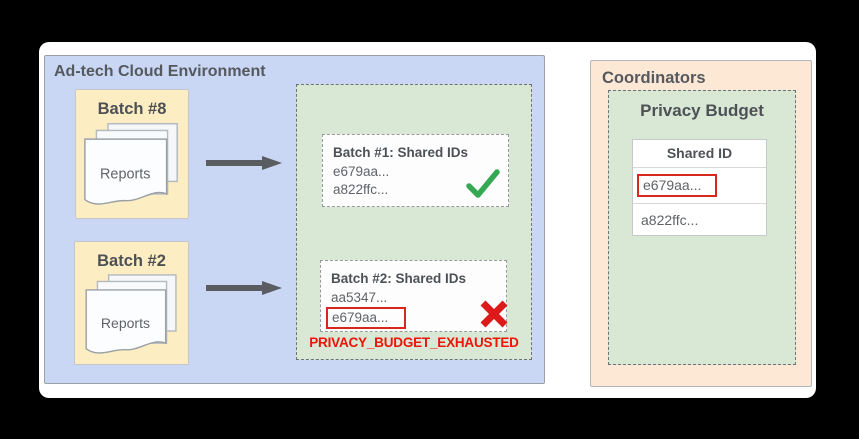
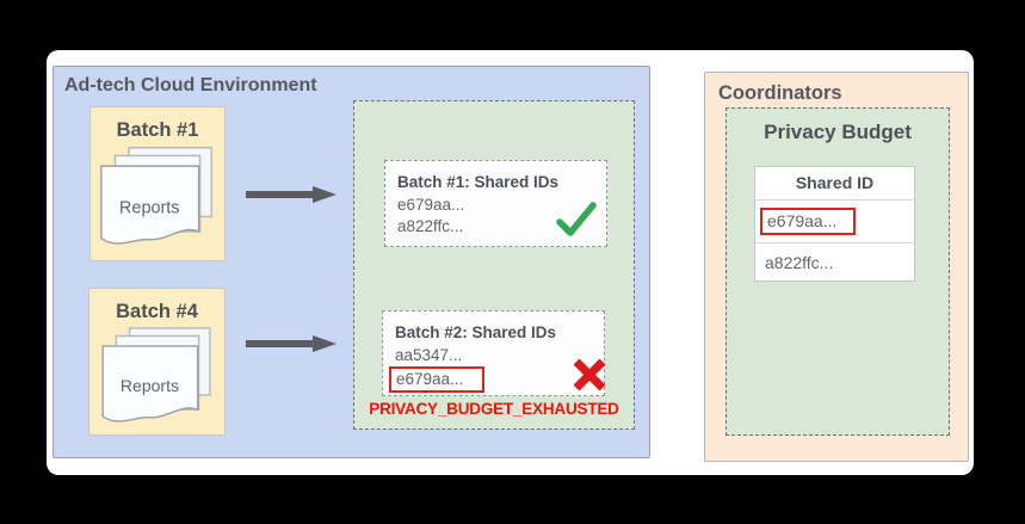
  Ad-tech Cloud Environment
- Batch #8
+ Batch #1
  Reports
- Batch #2
+ Batch #4
  Reports
  Batch #1: Shared IDs
  e679aa...
  a822ffc...
  Batch #2: Shared IDs
  aa5347...
  e679aa...
  PRIVACY_BUDGET_EXHAUSTED
  Coordinators
  Privacy Budget
  Shared ID
  e679aa...
  a822ffc...
